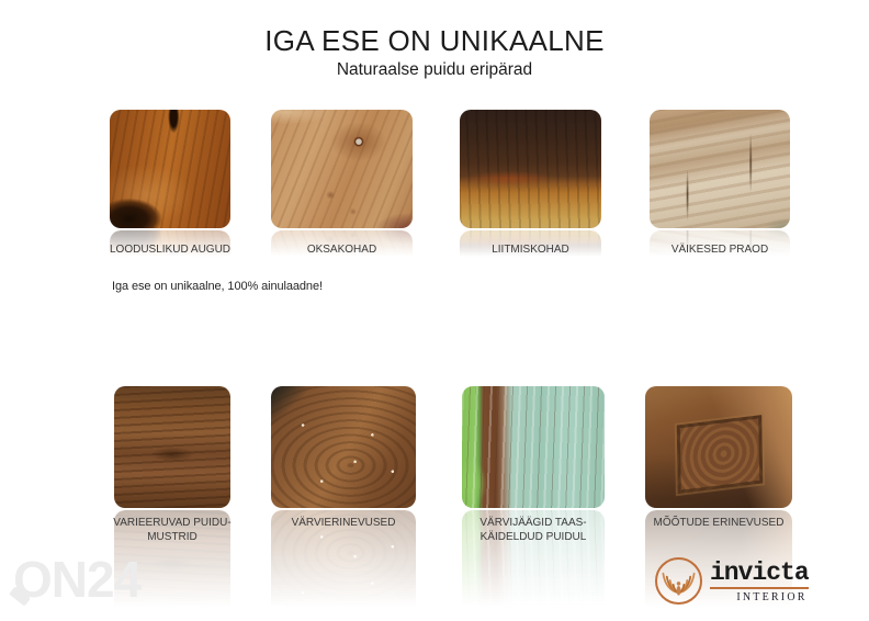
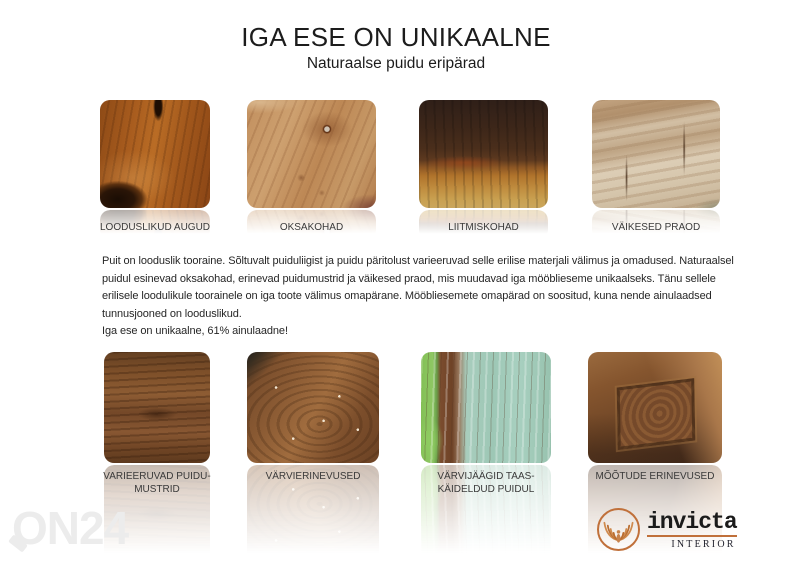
  IGA ESE ON UNIKAALNE
  Naturaalse puidu eripärad
  LOODUSLIKUD AUGUD
  OKSAKOHAD
  LIITMISKOHAD
  VÄIKESED PRAOD
+ Puit on looduslik tooraine. Sõltuvalt puiduliigist ja puidu päritolust varieeruvad selle erilise materjali välimus ja omadused. Naturaalsel puidul esinevad oksakohad, erinevad puidumustrid ja väikesed praod, mis muudavad iga mööblieseme unikaalseks. Tänu sellele erilisele loodulikule toorainele on iga toote välimus omapärane. Mööbliesemete omapärad on soositud, kuna nende ainulaadsed tunnusjooned on looduslikud.
- Iga ese on unikaalne, 100% ainulaadne!
+ Iga ese on unikaalne, 61% ainulaadne!
  VARIEERUVAD PUIDU-
  MUSTRID
  VÄRVIERINEVUSED
  VÄRVIJÄÄGID TAAS-
  KÄIDELDUD PUIDUL
  MÕÕTUDE ERINEVUSED
  ON24
  invicta
  INTERIOR
